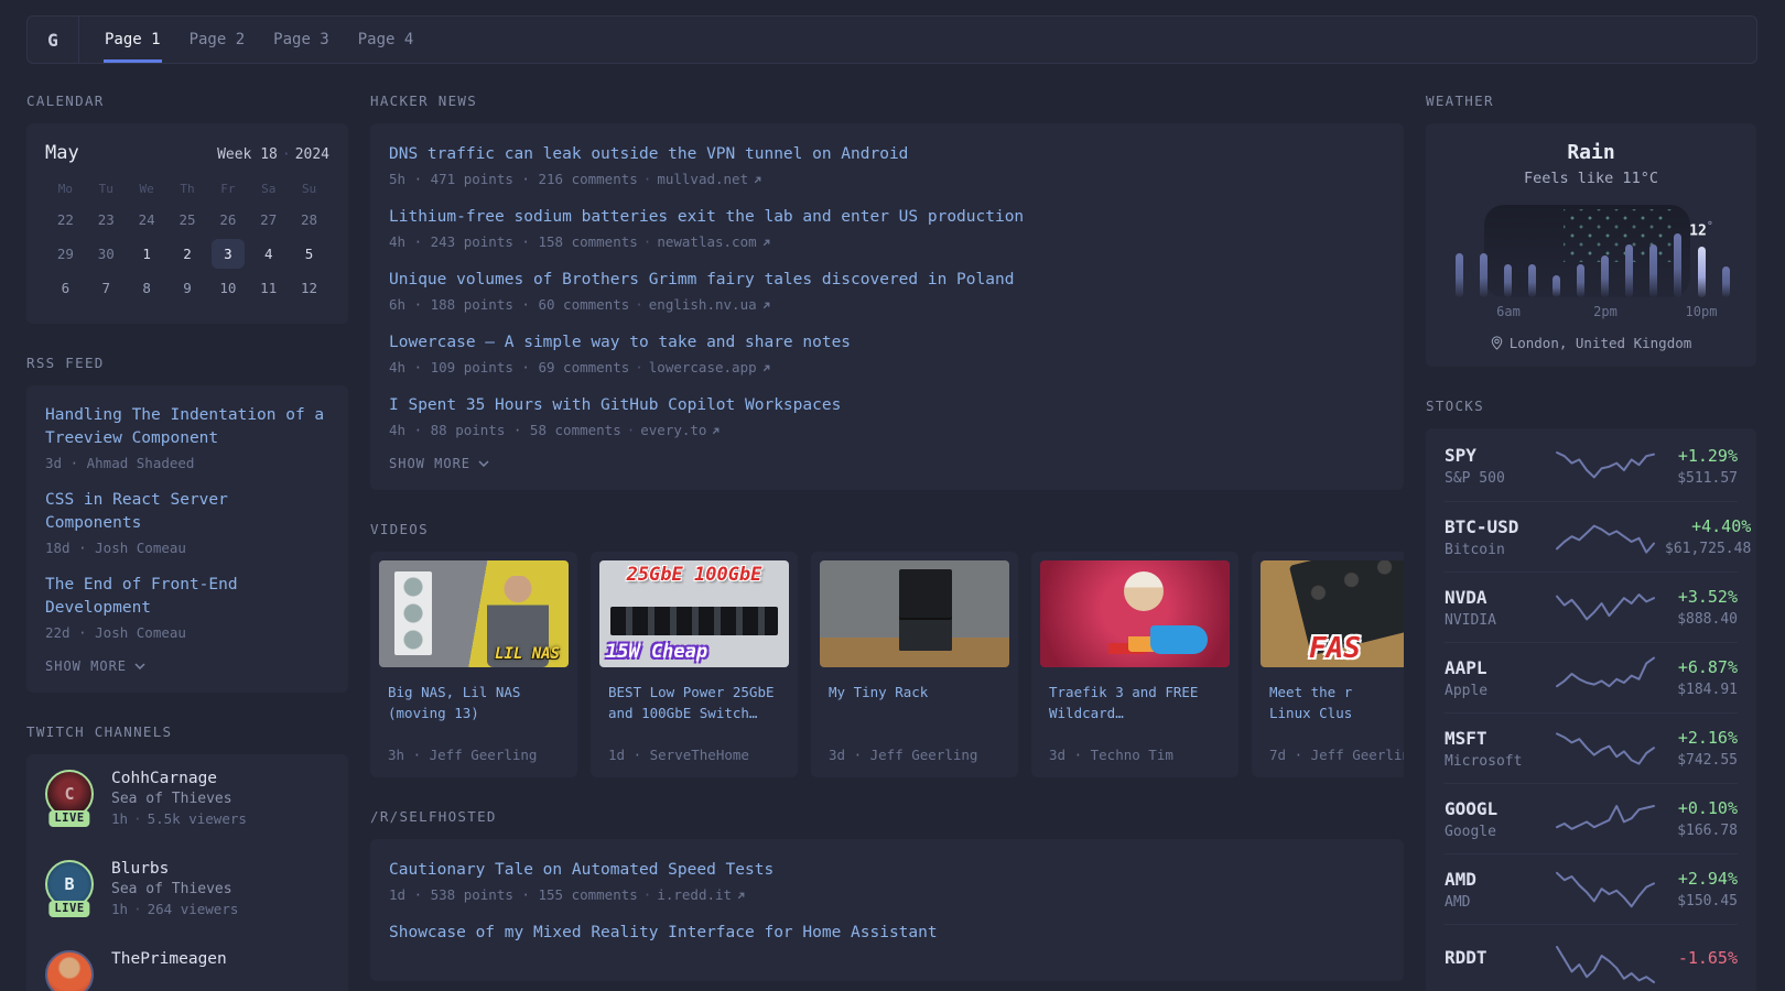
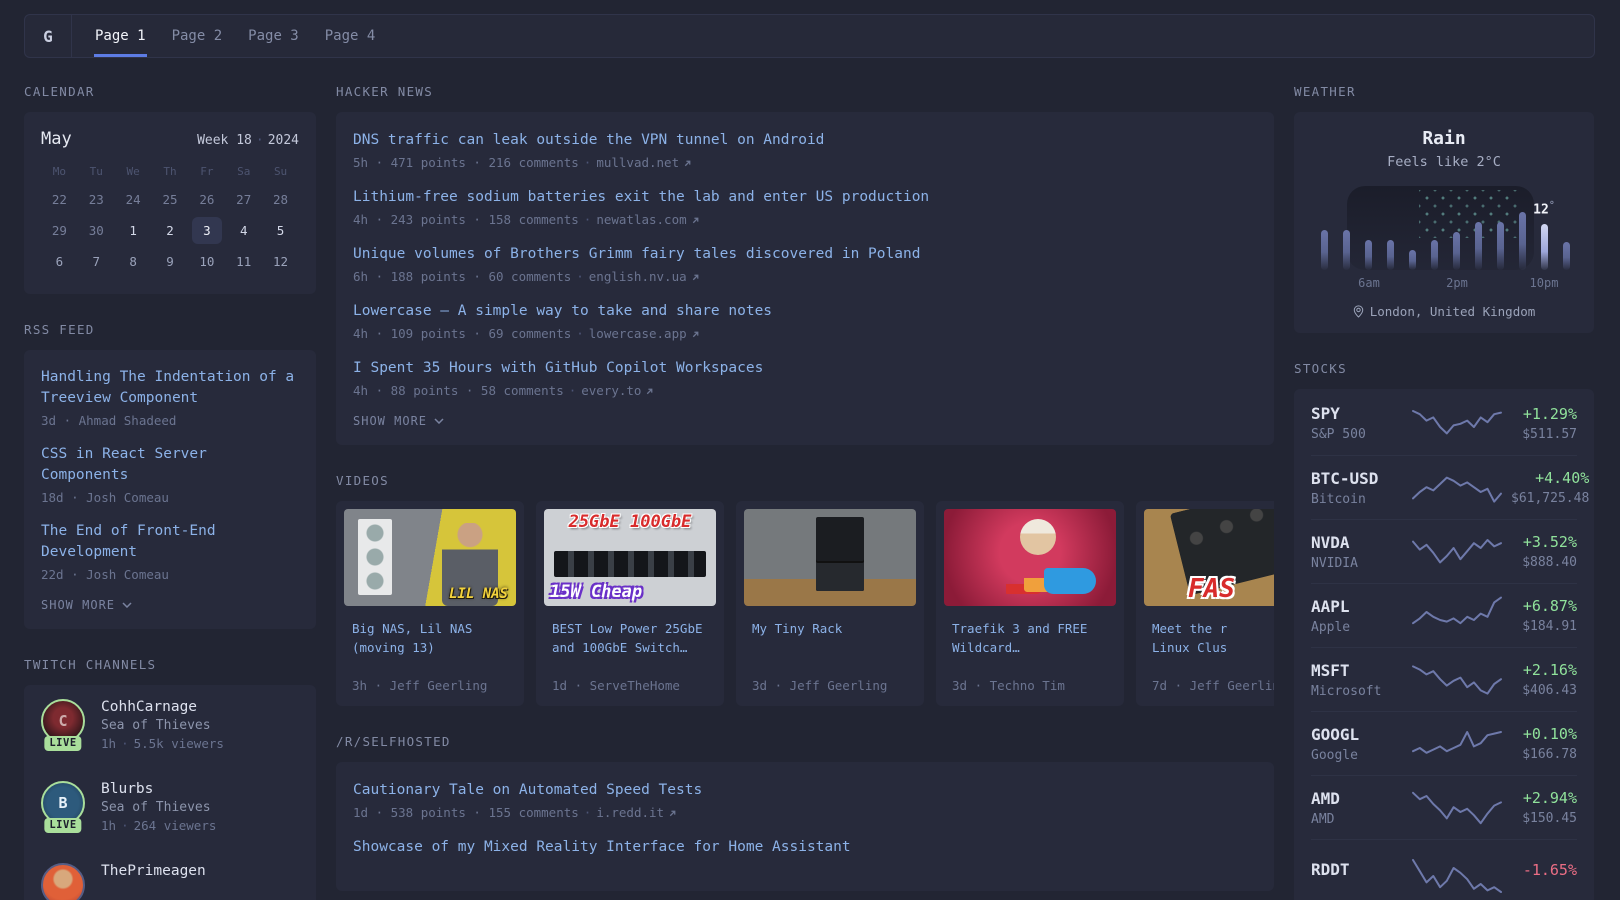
  G
  Page 1
  Page 2
  Page 3
  Page 4
  CALENDAR
  May
  Week 18 · 2024
  Mo
  Tu
  We
  Th
  Fr
  Sa
  Su
  22
  23
  24
  25
  26
  27
  28
  29
  30
  1
  2
  3
  4
  5
  6
  7
  8
  9
  10
  11
  12
  RSS FEED
  Handling The Indentation of a Treeview Component
  3d · Ahmad Shadeed
  CSS in React Server Components
  18d · Josh Comeau
  The End of Front-End Development
  22d · Josh Comeau
  SHOW MORE
  TWITCH CHANNELS
  C
  LIVE
  CohhCarnage
  Sea of Thieves
  1h · 5.5k viewers
  B
  LIVE
  Blurbs
  Sea of Thieves
  1h · 264 viewers
  ThePrimeagen
  HACKER NEWS
  DNS traffic can leak outside the VPN tunnel on Android
  5h · 471 points · 216 comments · mullvad.net
  Lithium-free sodium batteries exit the lab and enter US production
  4h · 243 points · 158 comments · newatlas.com
  Unique volumes of Brothers Grimm fairy tales discovered in Poland
  6h · 188 points · 60 comments · english.nv.ua
  Lowercase – A simple way to take and share notes
  4h · 109 points · 69 comments · lowercase.app
  I Spent 35 Hours with GitHub Copilot Workspaces
  4h · 88 points · 58 comments · every.to
  SHOW MORE
  VIDEOS
  LIL NAS
  Big NAS, Lil NAS
  (moving 13)
  3h · Jeff Geerling
  25GbE 100GbE
  15W Cheap
  BEST Low Power 25GbE and 100GbE Switch…
  1d · ServeTheHome
  My Tiny Rack
  3d · Jeff Geerling
  Traefik 3 and FREE
  Wildcard…
  3d · Techno Tim
  FAS
  Meet the r
  Linux Clus
  7d · Jeff Geerli
  /R/SELFHOSTED
  Cautionary Tale on Automated Speed Tests
  1d · 538 points · 155 comments · i.redd.it
  Showcase of my Mixed Reality Interface for Home Assistant
  WEATHER
  Rain
- Feels like 11°C
+ Feels like 2°C
  12°
  6am
  2pm
  10pm
  London, United Kingdom
  STOCKS
  SPY
  S&P 500
  +1.29%
  $511.57
  BTC-USD
  Bitcoin
  +4.40%
  $61,725.48
  NVDA
  NVIDIA
  +3.52%
  $888.40
  AAPL
  Apple
  +6.87%
  $184.91
  MSFT
  Microsoft
  +2.16%
- $742.55
+ $406.43
  GOOGL
  Google
  +0.10%
  $166.78
  AMD
  AMD
  +2.94%
  $150.45
  RDDT
  -1.65%
